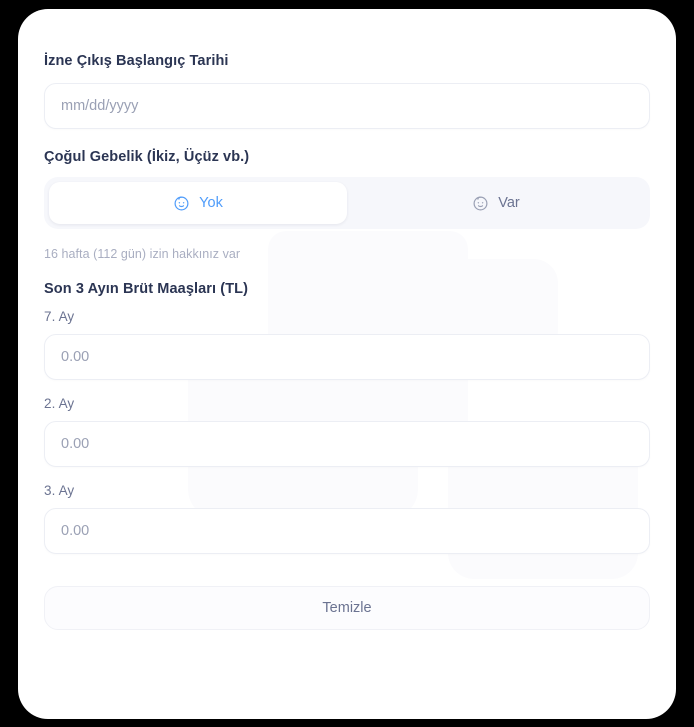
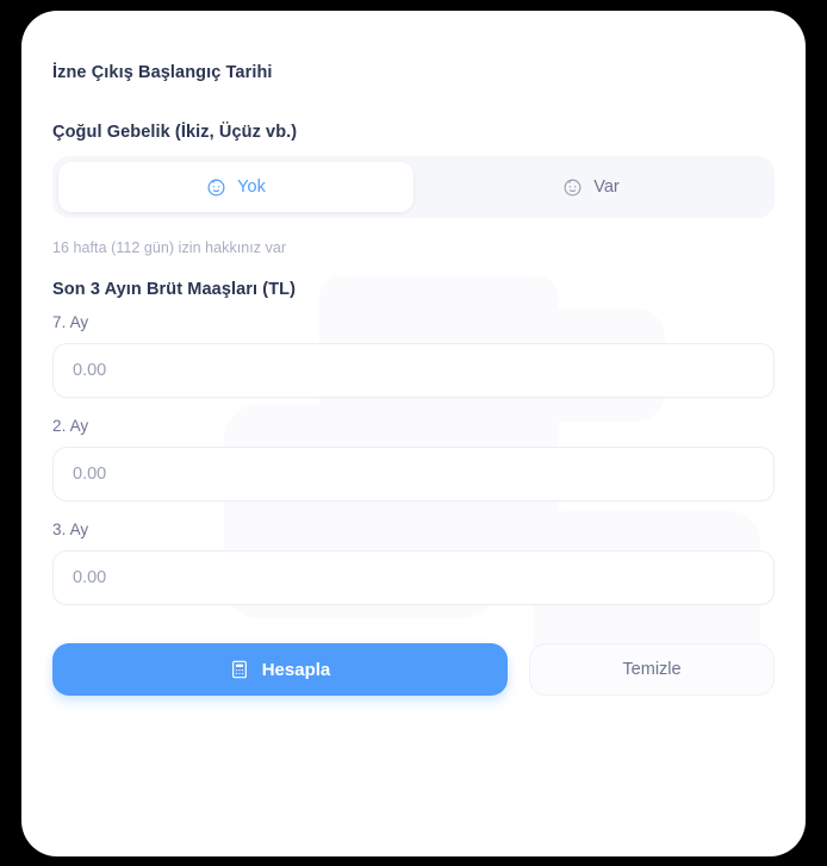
  İzne Çıkış Başlangıç Tarihi
- mm/dd/yyyy
  Çoğul Gebelik (İkiz, Üçüz vb.)
  Yok
  Var
  16 hafta (112 gün) izin hakkınız var
  Son 3 Ayın Brüt Maaşları (TL)
  7. Ay
  0.00
  2. Ay
  0.00
  3. Ay
  0.00
+ Hesapla
  Temizle
